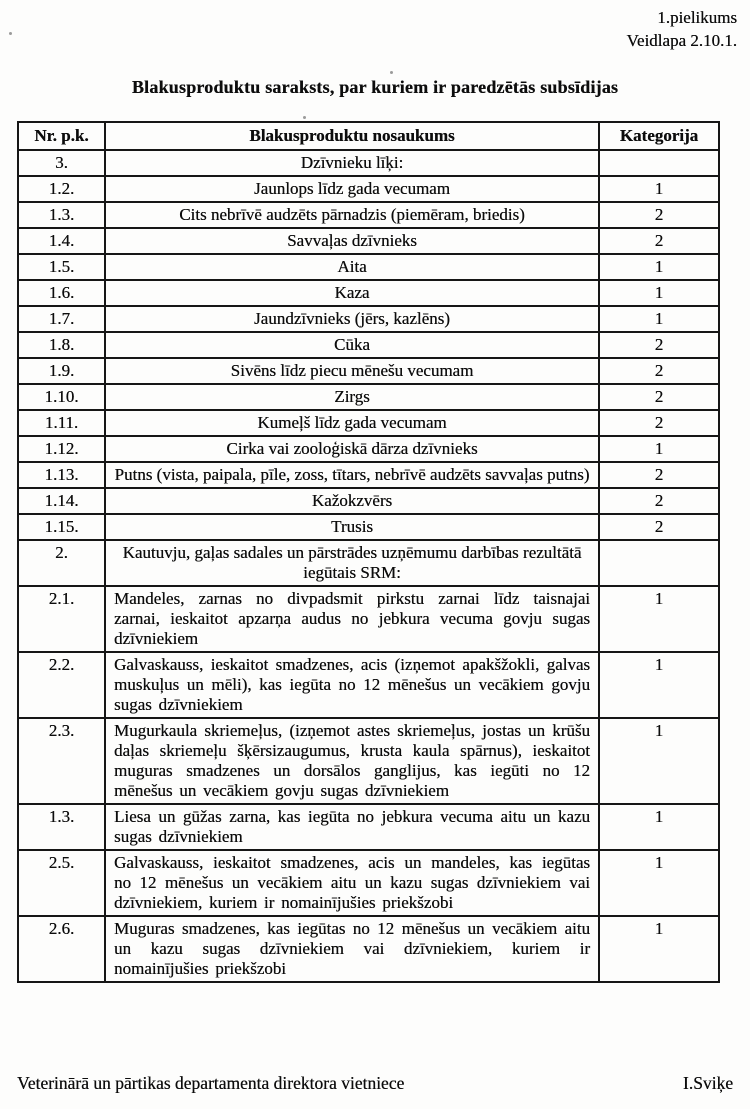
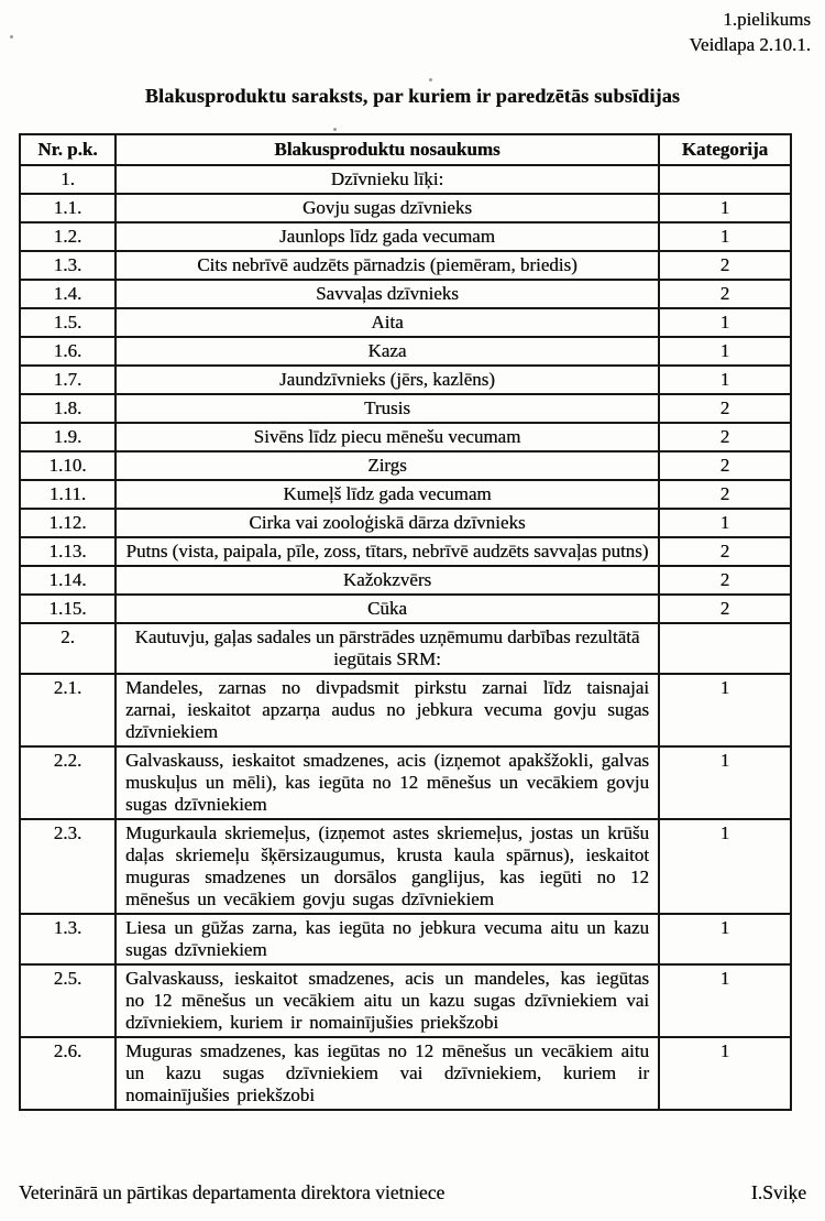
  1.pielikums
  Veidlapa 2.10.1.
  Blakusproduktu saraksts, par kuriem ir paredzētās subsīdijas
  Nr. p.k.	Blakusproduktu nosaukums	Kategorija
- 3.	Dzīvnieku līķi:
+ 1.	Dzīvnieku līķi:
+ 1.1.	Govju sugas dzīvnieks	1
  1.2.	Jaunlops līdz gada vecumam	1
  1.3.	Cits nebrīvē audzēts pārnadzis (piemēram, briedis)	2
  1.4.	Savvaļas dzīvnieks	2
  1.5.	Aita	1
  1.6.	Kaza	1
  1.7.	Jaundzīvnieks (jērs, kazlēns)	1
- 1.8.	Cūka	2
+ 1.8.	Trusis	2
  1.9.	Sivēns līdz piecu mēnešu vecumam	2
  1.10.	Zirgs	2
  1.11.	Kumeļš līdz gada vecumam	2
  1.12.	Cirka vai zooloģiskā dārza dzīvnieks	1
  1.13.	Putns (vista, paipala, pīle, zoss, tītars, nebrīvē audzēts savvaļas putns)	2
  1.14.	Kažokzvērs	2
- 1.15.	Trusis	2
+ 1.15.	Cūka	2
  2.	Kautuvju, gaļas sadales un pārstrādes uzņēmumu darbības rezultātā iegūtais SRM:
  2.1.	Mandeles, zarnas no divpadsmit pirkstu zarnai līdz taisnajai zarnai, ieskaitot apzarņa audus no jebkura vecuma govju sugas dzīvniekiem	1
  2.2.	Galvaskauss, ieskaitot smadzenes, acis (izņemot apakšžokli, galvas muskuļus un mēli), kas iegūta no 12 mēnešus un vecākiem govju sugas dzīvniekiem	1
  2.3.	Mugurkaula skriemeļus, (izņemot astes skriemeļus, jostas un krūšu daļas skriemeļu šķērsizaugumus, krusta kaula spārnus), ieskaitot muguras smadzenes un dorsālos ganglijus, kas iegūti no 12 mēnešus un vecākiem govju sugas dzīvniekiem	1
  1.3.	Liesa un gūžas zarna, kas iegūta no jebkura vecuma aitu un kazu sugas dzīvniekiem	1
  2.5.	Galvaskauss, ieskaitot smadzenes, acis un mandeles, kas iegūtas no 12 mēnešus un vecākiem aitu un kazu sugas dzīvniekiem vai dzīvniekiem, kuriem ir nomainījušies priekšzobi	1
  2.6.	Muguras smadzenes, kas iegūtas no 12 mēnešus un vecākiem aitu un kazu sugas dzīvniekiem vai dzīvniekiem, kuriem ir nomainījušies priekšzobi	1
  Veterinārā un pārtikas departamenta direktora vietniece
  I.Sviķe
